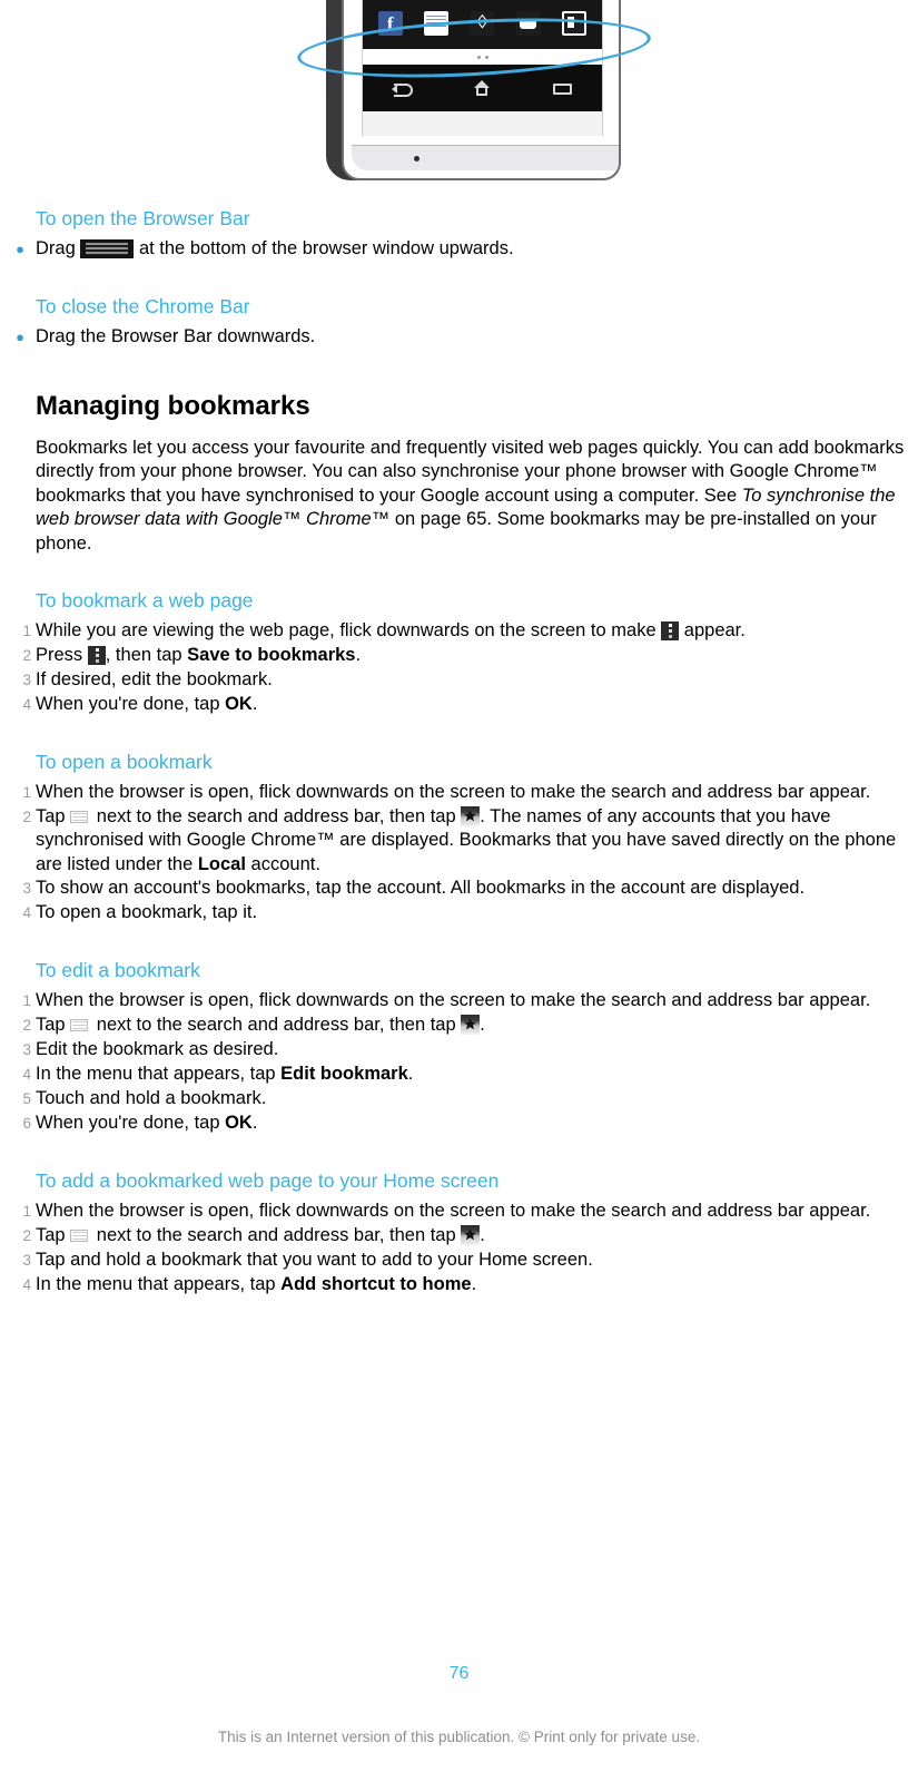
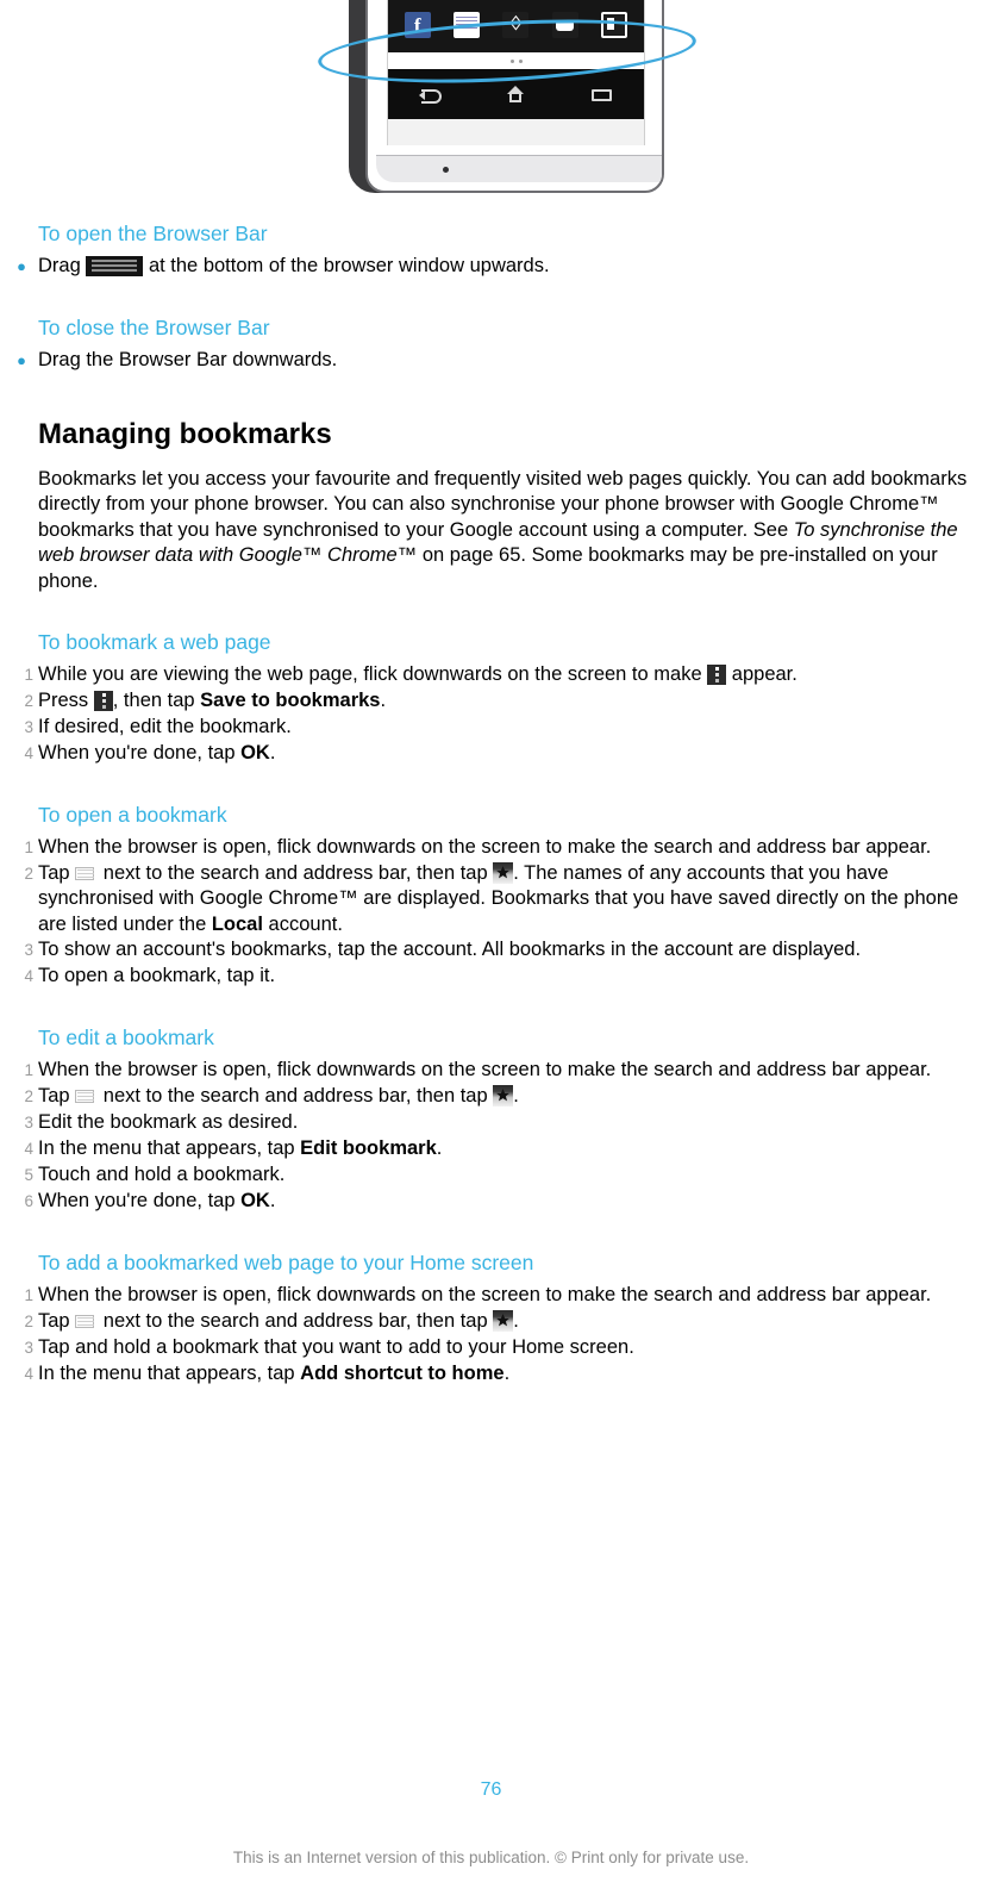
  f
  ♢
  To open the Browser Bar
  ●
  Drag at the bottom of the browser window upwards.
- To close the Chrome Bar
+ To close the Browser Bar
  ●
  Drag the Browser Bar downwards.
  Managing bookmarks
  Bookmarks let you access your favourite and frequently visited web pages quickly. You can add bookmarks directly from your phone browser. You can also synchronise your phone browser with Google Chrome™ bookmarks that you have synchronised to your Google account using a computer. See To synchronise the web browser data with Google™ Chrome™ on page 65. Some bookmarks may be pre-installed on your phone.
  To bookmark a web page
  1
  While you are viewing the web page, flick downwards on the screen to make appear.
  2
  Press , then tap Save to bookmarks.
  3
  If desired, edit the bookmark.
  4
  When you're done, tap OK.
  To open a bookmark
  1
  When the browser is open, flick downwards on the screen to make the search and address bar appear.
  2
  Tap next to the search and address bar, then tap . The names of any accounts that you have synchronised with Google Chrome™ are displayed. Bookmarks that you have saved directly on the phone are listed under the Local account.
  3
  To show an account's bookmarks, tap the account. All bookmarks in the account are displayed.
  4
  To open a bookmark, tap it.
  To edit a bookmark
  1
  When the browser is open, flick downwards on the screen to make the search and address bar appear.
  2
  Tap next to the search and address bar, then tap .
  3
  Edit the bookmark as desired.
  4
  In the menu that appears, tap Edit bookmark.
  5
  Touch and hold a bookmark.
  6
  When you're done, tap OK.
  To add a bookmarked web page to your Home screen
  1
  When the browser is open, flick downwards on the screen to make the search and address bar appear.
  2
  Tap next to the search and address bar, then tap .
  3
  Tap and hold a bookmark that you want to add to your Home screen.
  4
  In the menu that appears, tap Add shortcut to home.
  76
  This is an Internet version of this publication. © Print only for private use.
